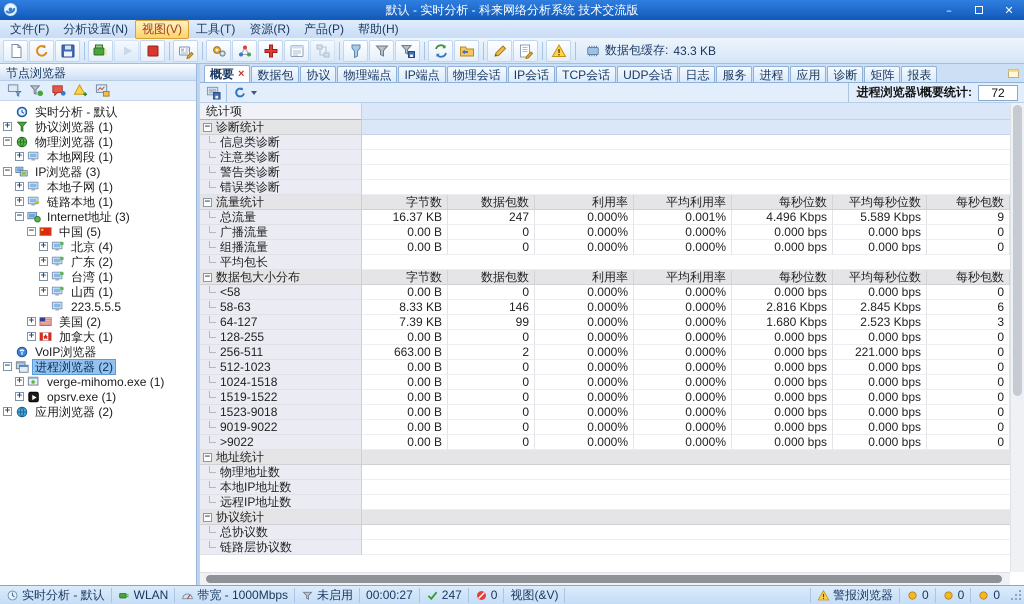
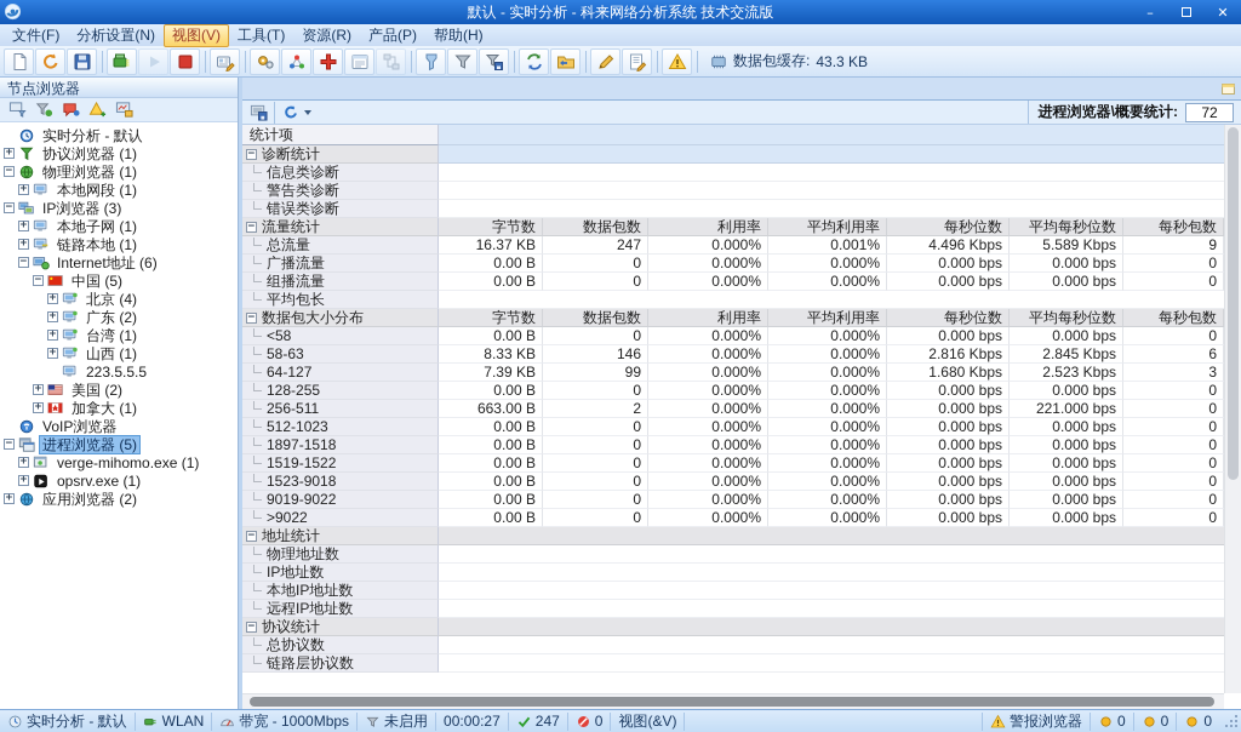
  默认 - 实时分析 - 科来网络分析系统 技术交流版
  –
  ✕
  文件(F)
  分析设置(N)
  视图(V)
  工具(T)
  资源(R)
  产品(P)
  帮助(H)
  数据包缓存:
  43.3 KB
  节点浏览器
  实时分析 - 默认
  +
  协议浏览器 (1)
  −
  物理浏览器 (1)
  +
  本地网段 (1)
  −
  IP浏览器 (3)
  +
  本地子网 (1)
  +
  链路本地 (1)
  −
- Internet地址 (3)
+ Internet地址 (6)
  −
  中国 (5)
  +
  北京 (4)
  +
  广东 (2)
  +
  台湾 (1)
  +
  山西 (1)
  223.5.5.5
  +
  美国 (2)
  +
  加拿大 (1)
  VoIP浏览器
  −
- 进程浏览器 (2)
+ 进程浏览器 (5)
  +
  verge-mihomo.exe (1)
  +
  opsrv.exe (1)
  +
  应用浏览器 (2)
- 概要
- ×
- 数据包
- 协议
- 物理端点
- IP端点
- 物理会话
- IP会话
- TCP会话
- UDP会话
- 日志
- 服务
- 进程
- 应用
- 诊断
- 矩阵
- 报表
  进程浏览器\概要统计:
  72
  统计项
  −
  诊断统计
  信息类诊断
- 注意类诊断
  警告类诊断
  错误类诊断
  −
  流量统计
  字节数
  数据包数
  利用率
  平均利用率
  每秒位数
  平均每秒位数
  每秒包数
  总流量
  16.37 KB
  247
  0.000%
  0.001%
  4.496 Kbps
  5.589 Kbps
  9
  广播流量
  0.00 B
  0
  0.000%
  0.000%
  0.000 bps
  0.000 bps
  0
  组播流量
  0.00 B
  0
  0.000%
  0.000%
  0.000 bps
  0.000 bps
  0
  平均包长
  −
  数据包大小分布
  字节数
  数据包数
  利用率
  平均利用率
  每秒位数
  平均每秒位数
  每秒包数
  <58
  0.00 B
  0
  0.000%
  0.000%
  0.000 bps
  0.000 bps
  0
  58-63
  8.33 KB
  146
  0.000%
  0.000%
  2.816 Kbps
  2.845 Kbps
  6
  64-127
  7.39 KB
  99
  0.000%
  0.000%
  1.680 Kbps
  2.523 Kbps
  3
  128-255
  0.00 B
  0
  0.000%
  0.000%
  0.000 bps
  0.000 bps
  0
  256-511
  663.00 B
  2
  0.000%
  0.000%
  0.000 bps
  221.000 bps
  0
  512-1023
  0.00 B
  0
  0.000%
  0.000%
  0.000 bps
  0.000 bps
  0
- 1024-1518
+ 1897-1518
  0.00 B
  0
  0.000%
  0.000%
  0.000 bps
  0.000 bps
  0
  1519-1522
  0.00 B
  0
  0.000%
  0.000%
  0.000 bps
  0.000 bps
  0
  1523-9018
  0.00 B
  0
  0.000%
  0.000%
  0.000 bps
  0.000 bps
  0
  9019-9022
  0.00 B
  0
  0.000%
  0.000%
  0.000 bps
  0.000 bps
  0
  >9022
  0.00 B
  0
  0.000%
  0.000%
  0.000 bps
  0.000 bps
  0
  −
  地址统计
  物理地址数
+ IP地址数
  本地IP地址数
  远程IP地址数
  −
  协议统计
  总协议数
  链路层协议数
  实时分析 - 默认
  WLAN
  带宽 - 1000Mbps
  未启用
  00:00:27
  247
  0
  视图(&V)
  警报浏览器
  0
  0
  0
